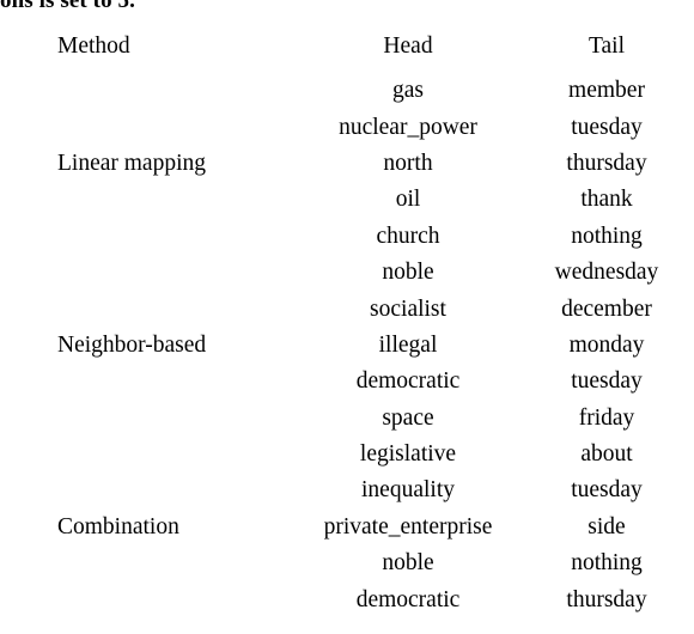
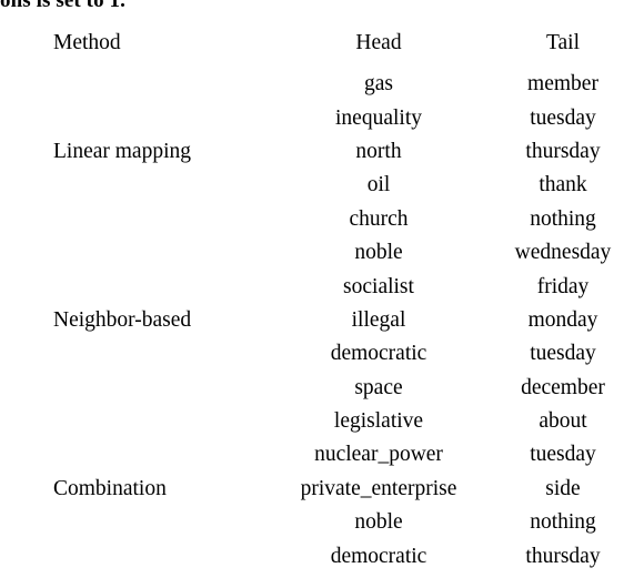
- ons is set to 5.
+ ons is set to 1.
  Method	Head	Tail
  Linear mapping	gas	member
- nuclear_power	tuesday
+ inequality	tuesday
  north	thursday
  oil	thank
  church	nothing
  Neighbor-based	noble	wednesday
- socialist	december
+ socialist	friday
  illegal	monday
  democratic	tuesday
- space	friday
+ space	december
  Combination	legislative	about
- inequality	tuesday
+ nuclear_power	tuesday
  private_enterprise	side
  noble	nothing
  democratic	thursday
